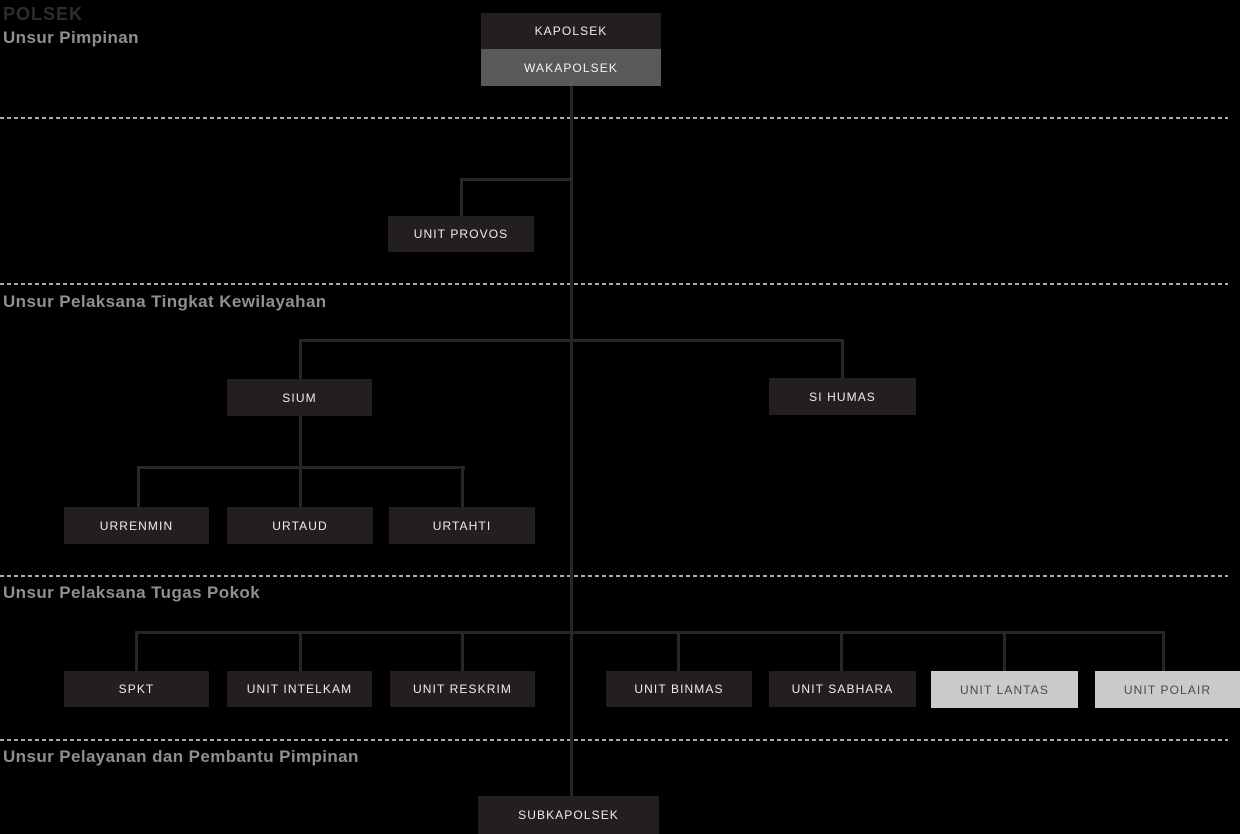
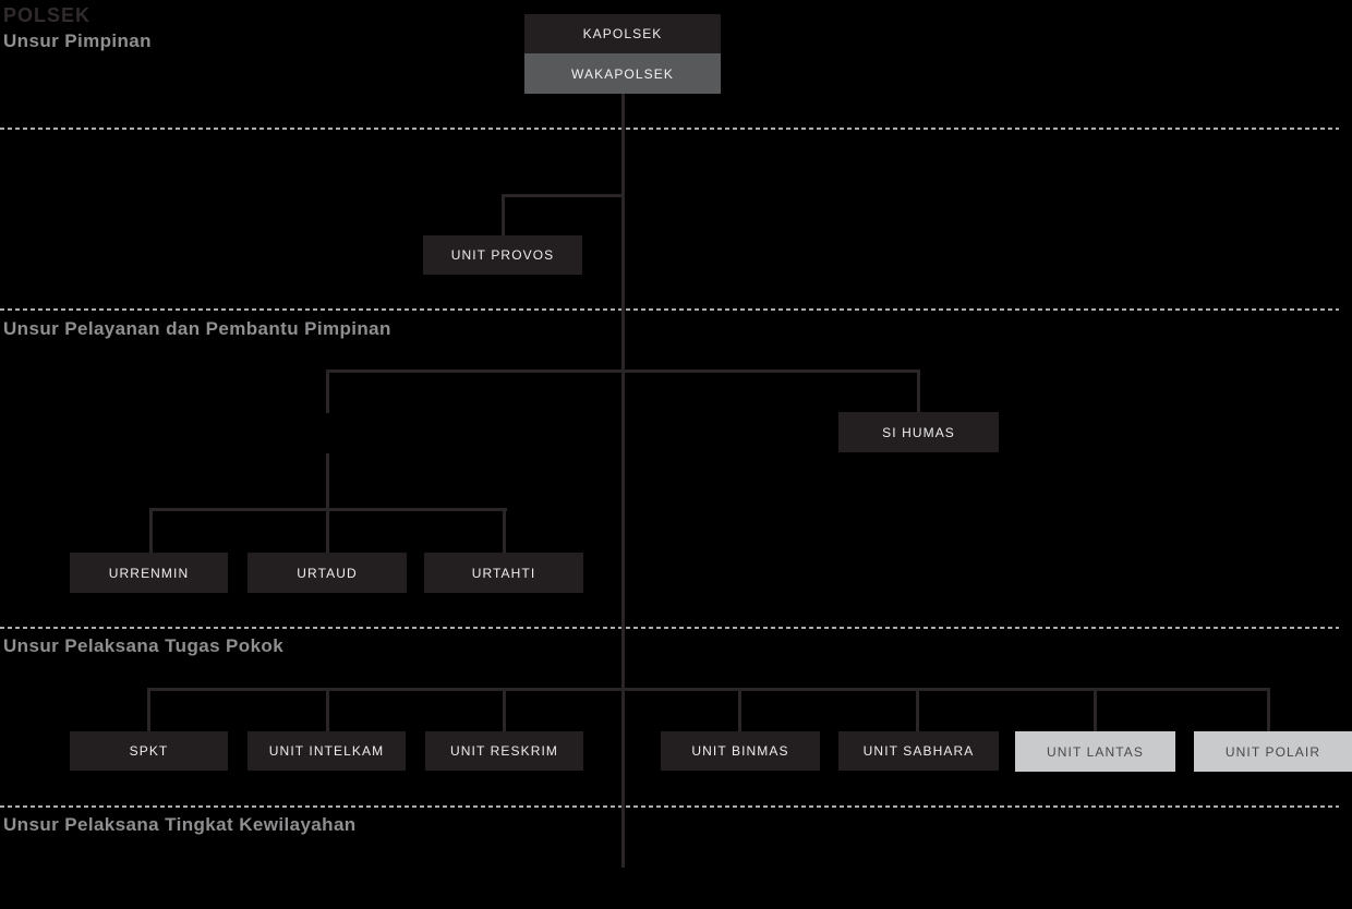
  POLSEK
  Unsur Pimpinan
- Unsur Pelaksana Tingkat Kewilayahan
+ Unsur Pelayanan dan Pembantu Pimpinan
  Unsur Pelaksana Tugas Pokok
- Unsur Pelayanan dan Pembantu Pimpinan
+ Unsur Pelaksana Tingkat Kewilayahan
  KAPOLSEK
  WAKAPOLSEK
  UNIT PROVOS
- SIUM
  SI HUMAS
  URRENMIN
  URTAUD
  URTAHTI
  SPKT
  UNIT INTELKAM
  UNIT RESKRIM
  UNIT BINMAS
  UNIT SABHARA
  UNIT LANTAS
  UNIT POLAIR
- SUBKAPOLSEK
